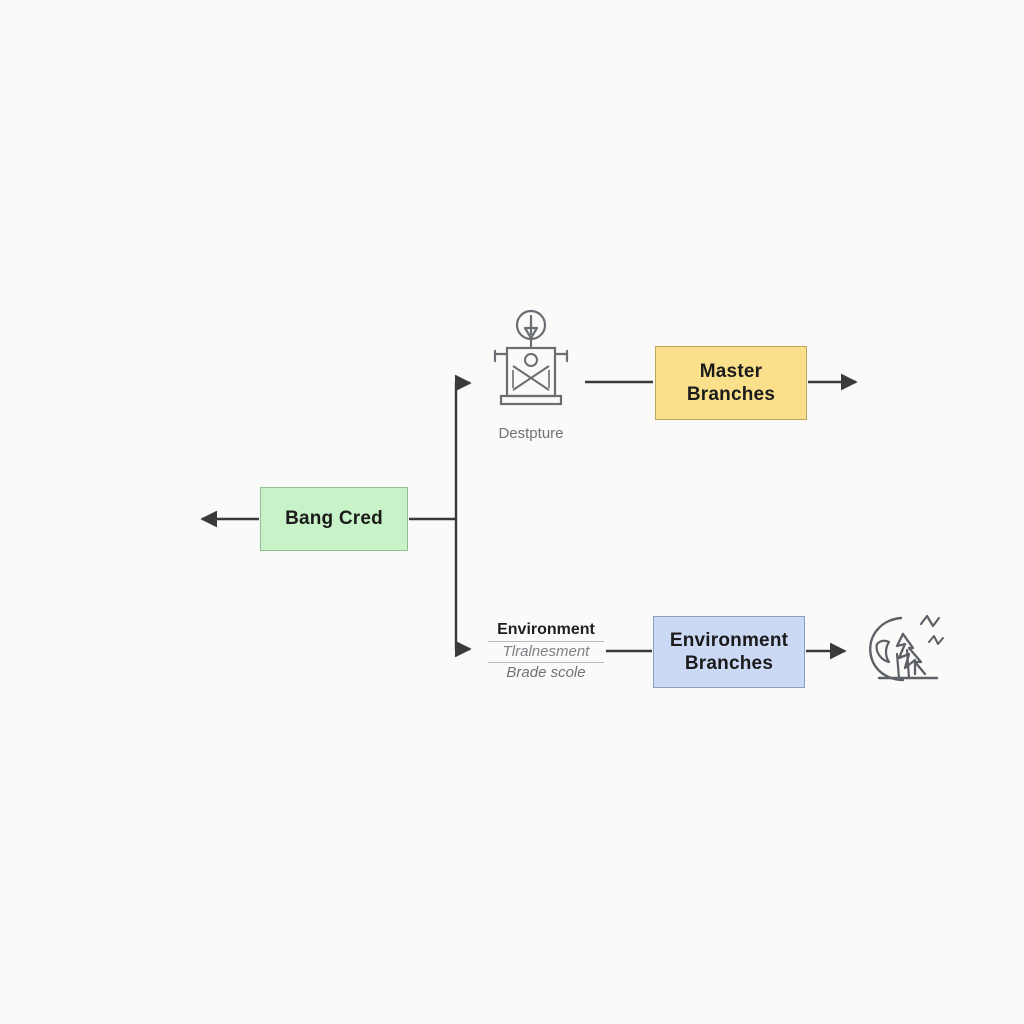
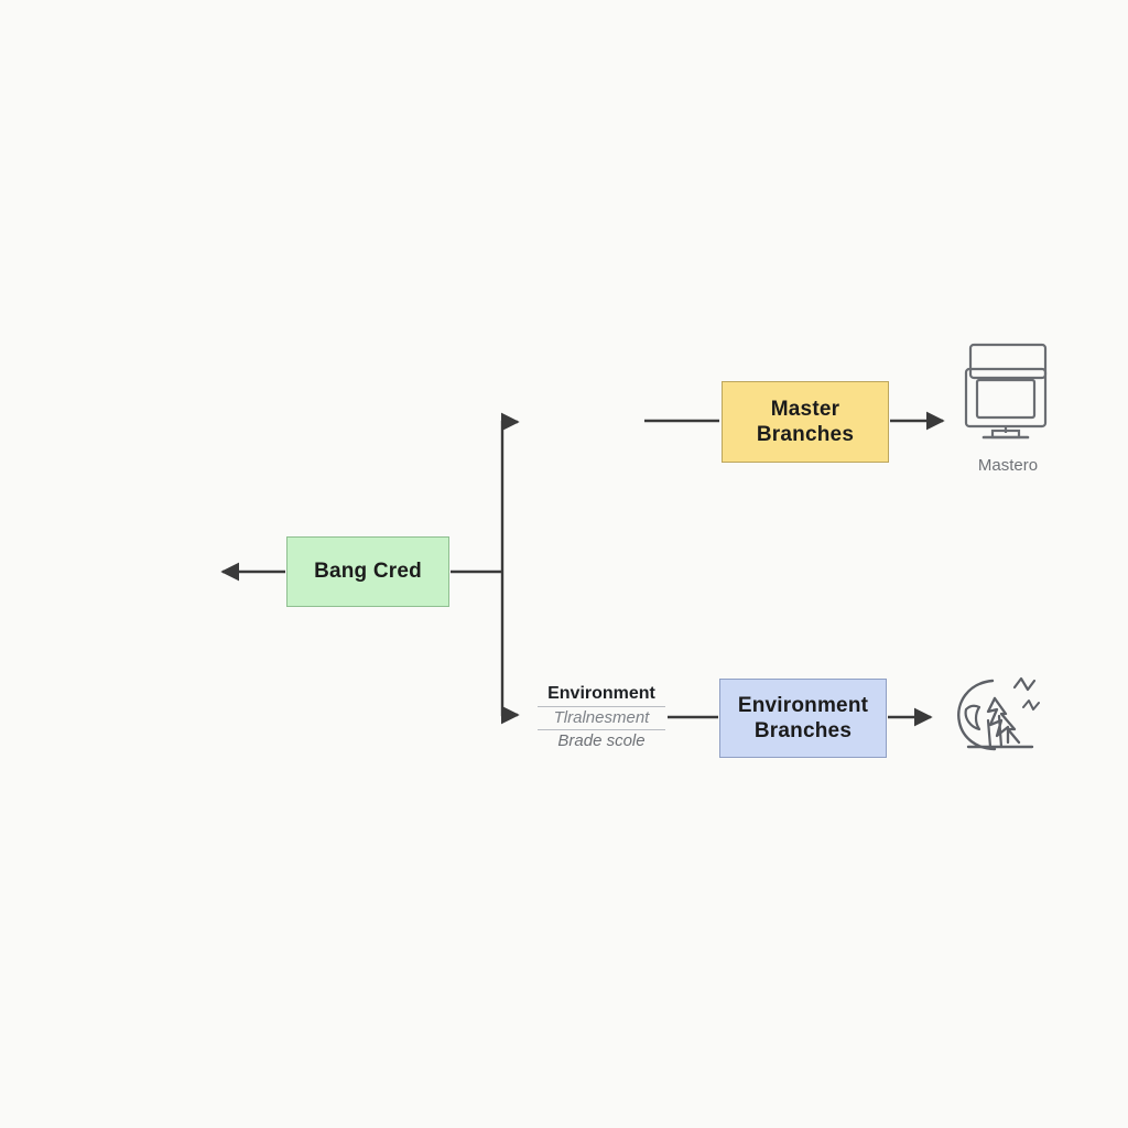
  Bang Cred
- Destpture
  Master
  Branches
+ Mastero
  Environment
  Tlralnesment
  Brade scole
  Environment
  Branches
